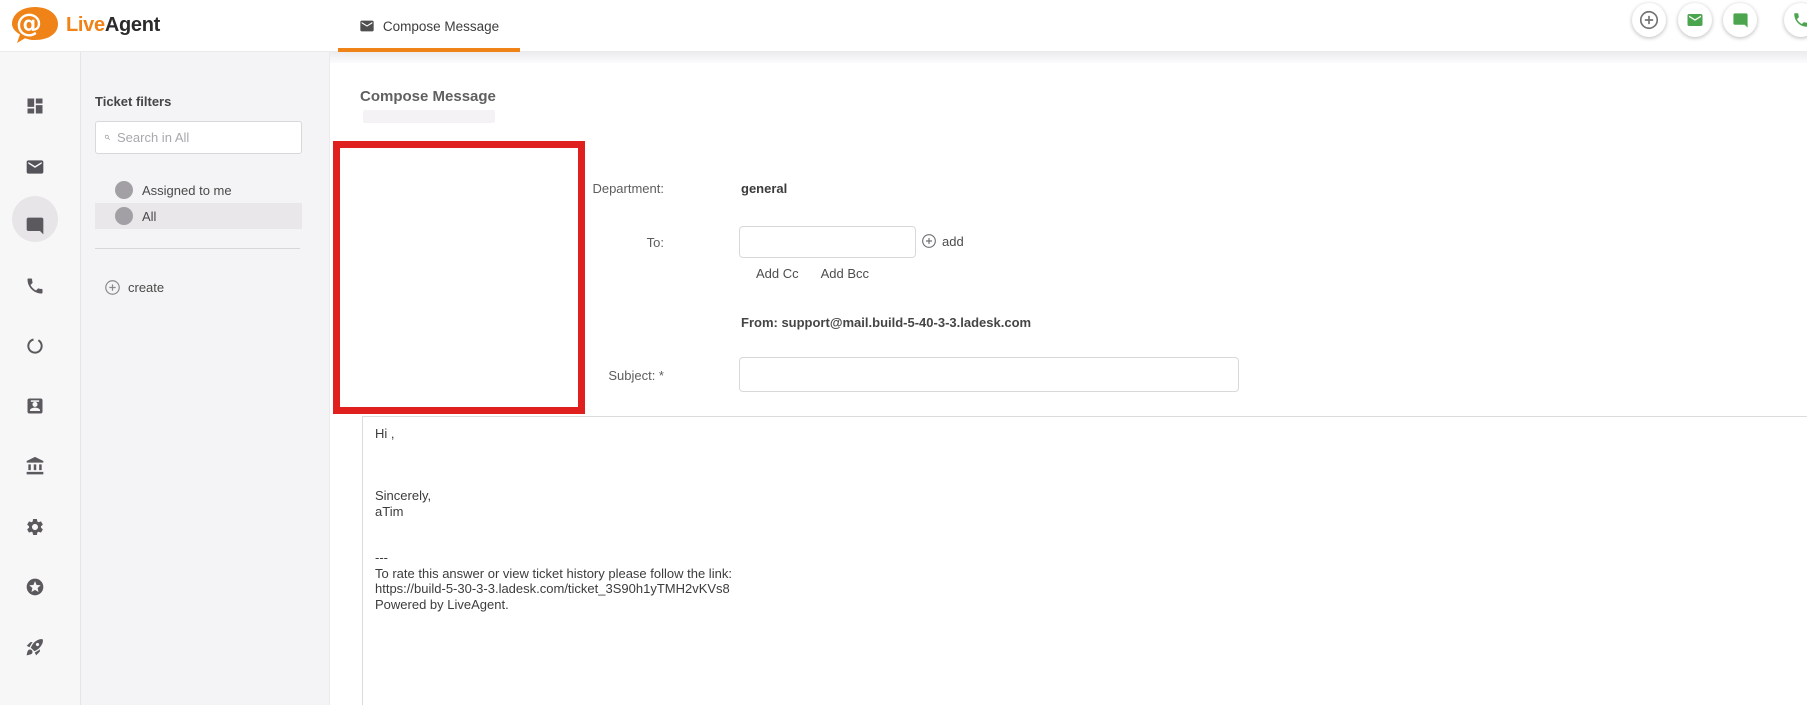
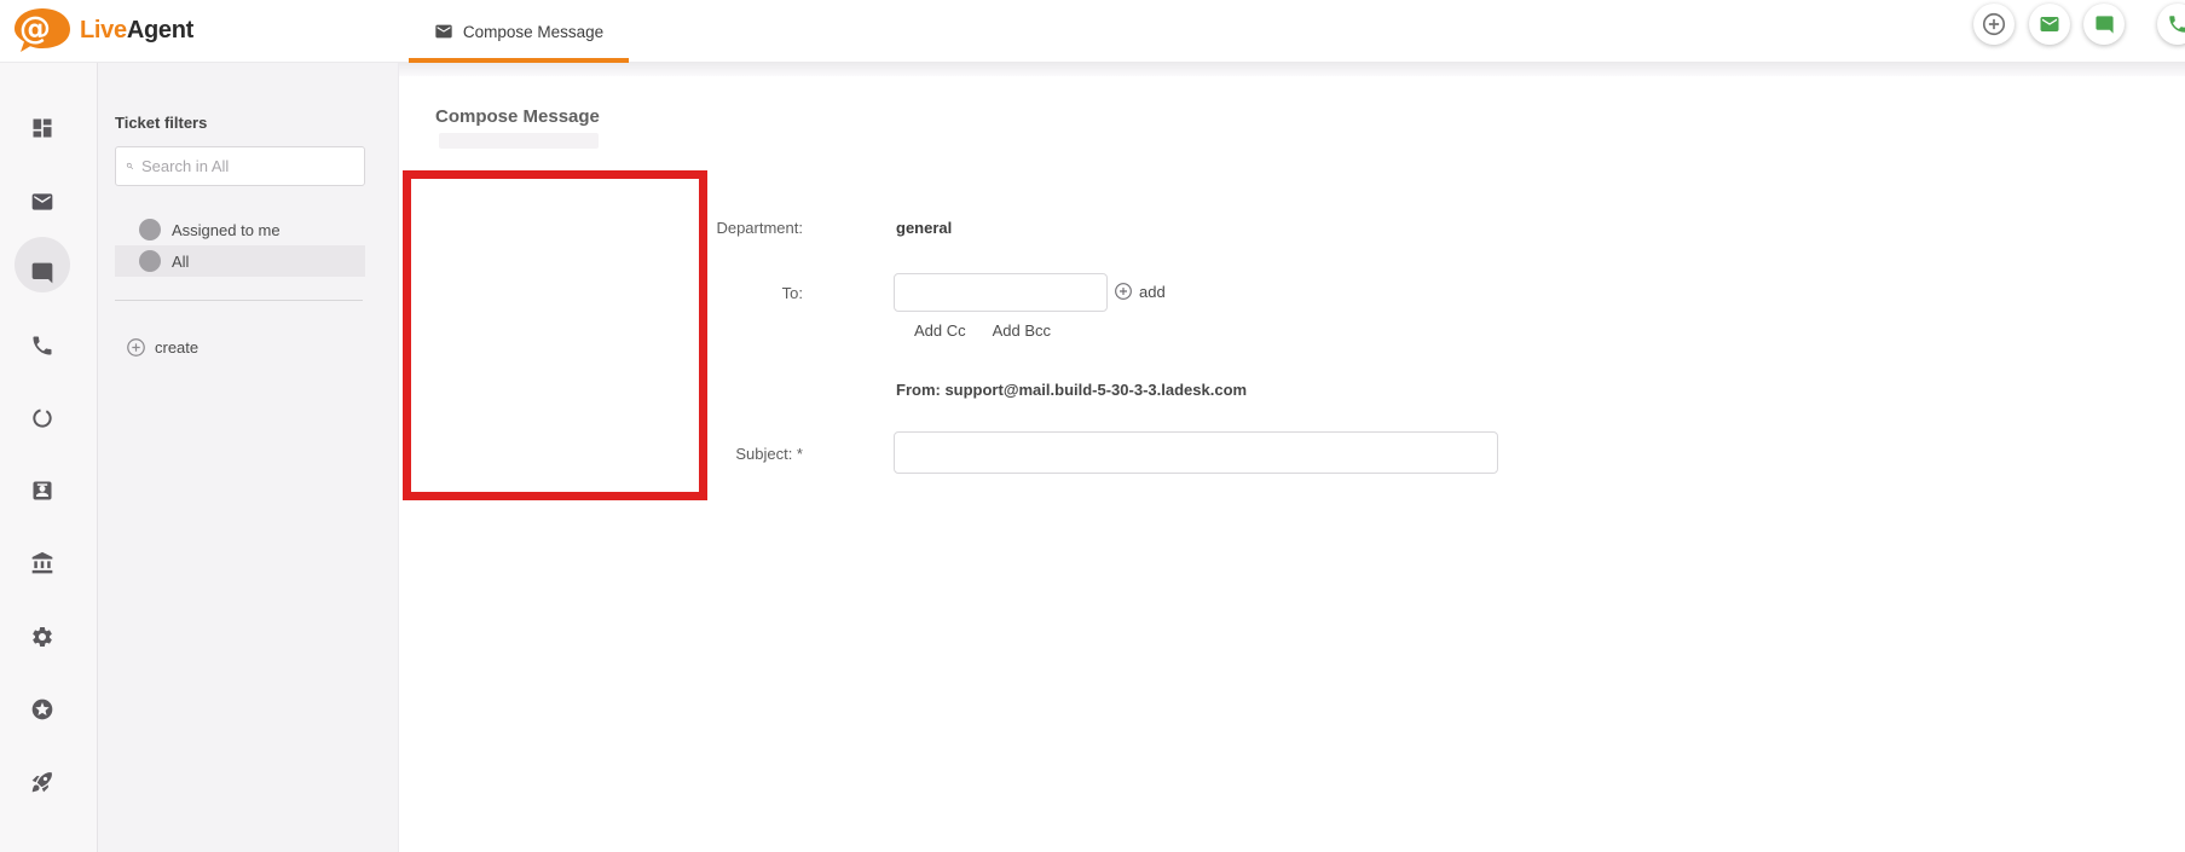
  @
  LiveAgent
  Compose Message
  Ticket filters
  Search in All
  Assigned to me
  All
  create
  Compose Message
  Department:
  general
  To:
  add
  Add Cc
  Add Bcc
- From: support@mail.build-5-40-3-3.ladesk.com
+ From: support@mail.build-5-30-3-3.ladesk.com
  Subject: *
- Hi ,
- Sincerely,
- aTim
- ---
- To rate this answer or view ticket history please follow the link:
- https://build-5-30-3-3.ladesk.com/ticket_3S90h1yTMH2vKVs8
- Powered by LiveAgent.
